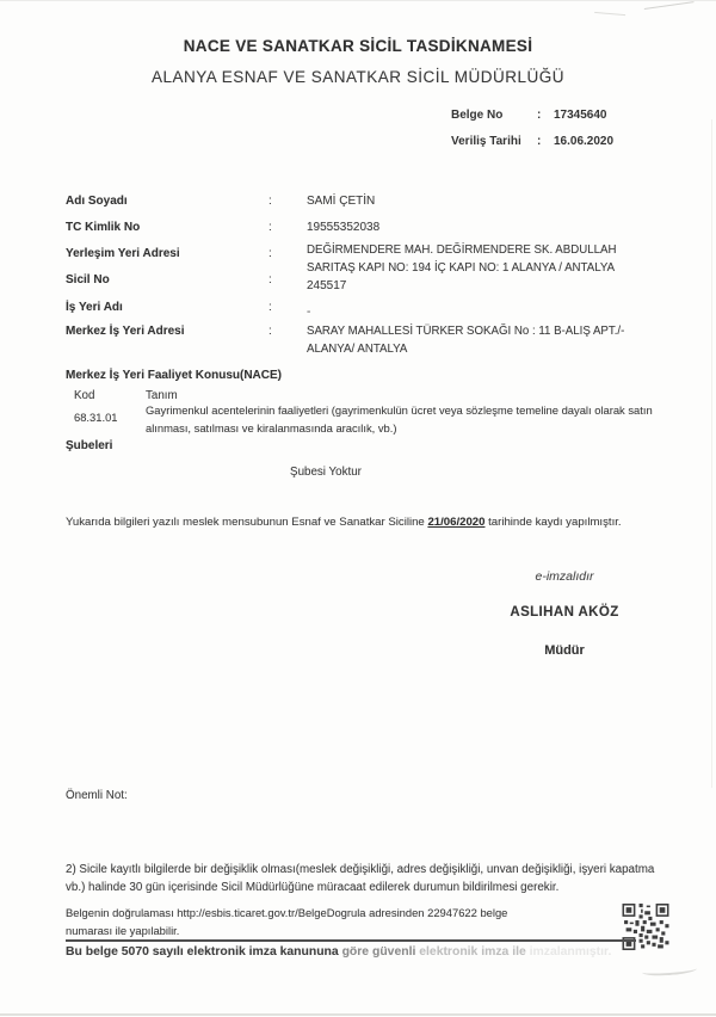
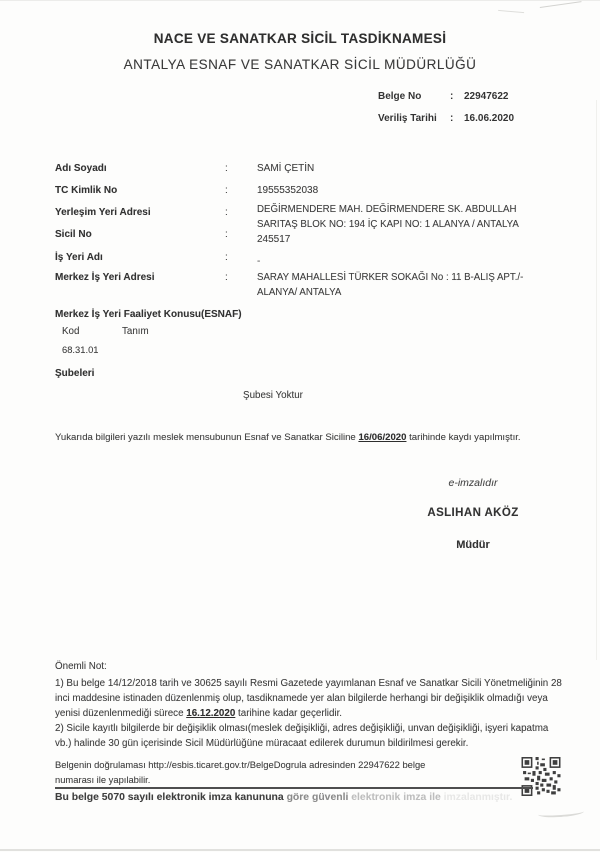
  NACE VE SANATKAR SİCİL TASDİKNAMESİ
- ALANYA ESNAF VE SANATKAR SİCİL MÜDÜRLÜĞÜ
+ ANTALYA ESNAF VE SANATKAR SİCİL MÜDÜRLÜĞÜ
  Belge No
  :
- 17345640
+ 22947622
  Veriliş Tarihi
  :
  16.06.2020
  Adı Soyadı
  TC Kimlik No
  Yerleşim Yeri Adresi
  Sicil No
  İş Yeri Adı
  Merkez İş Yeri Adresi
  :
  :
  :
  :
  :
  :
  SAMİ ÇETİN
  19555352038
- DEĞİRMENDERE MAH. DEĞİRMENDERE SK. ABDULLAH SARITAŞ KAPI NO: 194 İÇ KAPI NO: 1 ALANYA / ANTALYA
+ DEĞİRMENDERE MAH. DEĞİRMENDERE SK. ABDULLAH SARITAŞ BLOK NO: 194 İÇ KAPI NO: 1 ALANYA / ANTALYA
  245517
  -
  SARAY MAHALLESİ TÜRKER SOKAĞI No : 11 B-ALIŞ APT./- ALANYA/ ANTALYA
- Merkez İş Yeri Faaliyet Konusu(NACE)
+ Merkez İş Yeri Faaliyet Konusu(ESNAF)
  Kod
  Tanım
  68.31.01
- Gayrimenkul acentelerinin faaliyetleri (gayrimenkulün ücret veya sözleşme temeline dayalı olarak satın alınması, satılması ve kiralanmasında aracılık, vb.)
  Şubeleri
  Şubesi Yoktur
- Yukarıda bilgileri yazılı meslek mensubunun Esnaf ve Sanatkar Siciline 21/06/2020 tarihinde kaydı yapılmıştır.
+ Yukarıda bilgileri yazılı meslek mensubunun Esnaf ve Sanatkar Siciline 16/06/2020 tarihinde kaydı yapılmıştır.
  e-imzalıdır
  ASLIHAN AKÖZ
  Müdür
  Önemli Not:
+ 1) Bu belge 14/12/2018 tarih ve 30625 sayılı Resmi Gazetede yayımlanan Esnaf ve Sanatkar Sicili Yönetmeliğinin 28 inci maddesine istinaden düzenlenmiş olup, tasdiknamede yer alan bilgilerde herhangi bir değişiklik olmadığı veya yenisi düzenlenmediği sürece 16.12.2020 tarihine kadar geçerlidir.
  2) Sicile kayıtlı bilgilerde bir değişiklik olması(meslek değişikliği, adres değişikliği, unvan değişikliği, işyeri kapatma vb.) halinde 30 gün içerisinde Sicil Müdürlüğüne müracaat edilerek durumun bildirilmesi gerekir.
  Belgenin doğrulaması http://esbis.ticaret.gov.tr/BelgeDogrula adresinden 22947622 belge numarası ile yapılabilir.
  Bu belge 5070 sayılı elektronik imza kanununa göre güvenli elektronik imza ile
